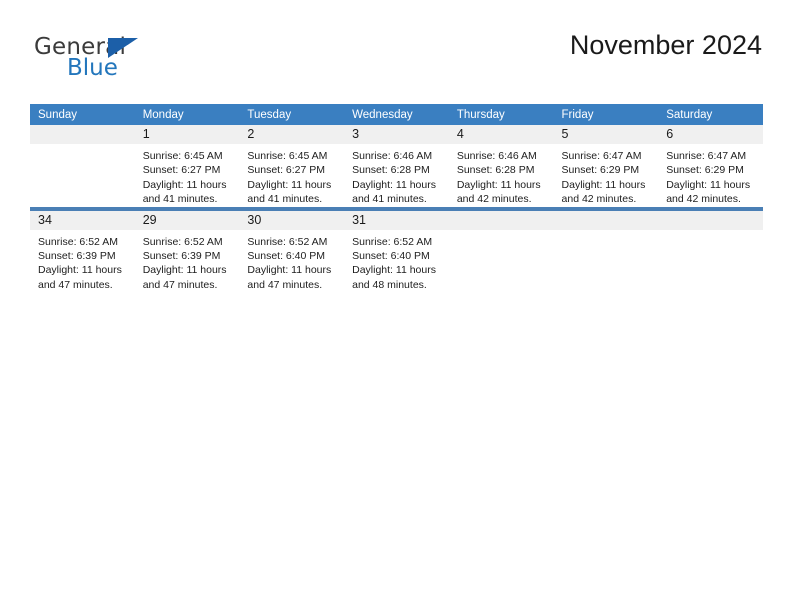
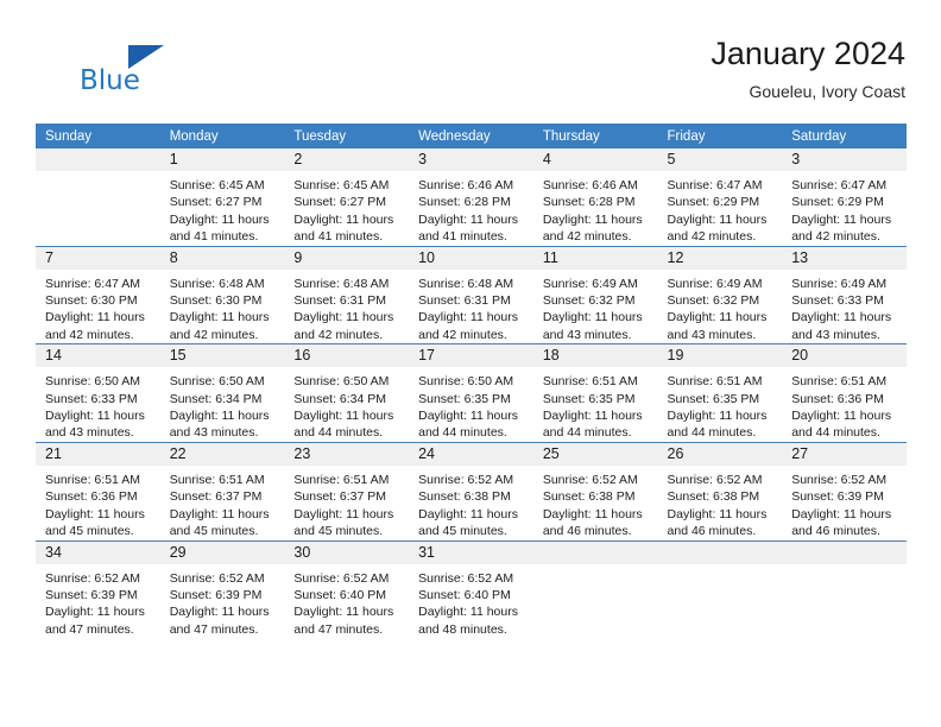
- General
  Blue
- November 2024
+ January 2024
+ Goueleu, Ivory Coast
  Sunday	Monday	Tuesday	Wednesday	Thursday	Friday	Saturday
- 	1Sunrise: 6:45 AMSunset: 6:27 PMDaylight: 11 hoursand 41 minutes.	2Sunrise: 6:45 AMSunset: 6:27 PMDaylight: 11 hoursand 41 minutes.	3Sunrise: 6:46 AMSunset: 6:28 PMDaylight: 11 hoursand 41 minutes.	4Sunrise: 6:46 AMSunset: 6:28 PMDaylight: 11 hoursand 42 minutes.	5Sunrise: 6:47 AMSunset: 6:29 PMDaylight: 11 hoursand 42 minutes.	6Sunrise: 6:47 AMSunset: 6:29 PMDaylight: 11 hoursand 42 minutes.
+ 	1Sunrise: 6:45 AMSunset: 6:27 PMDaylight: 11 hoursand 41 minutes.	2Sunrise: 6:45 AMSunset: 6:27 PMDaylight: 11 hoursand 41 minutes.	3Sunrise: 6:46 AMSunset: 6:28 PMDaylight: 11 hoursand 41 minutes.	4Sunrise: 6:46 AMSunset: 6:28 PMDaylight: 11 hoursand 42 minutes.	5Sunrise: 6:47 AMSunset: 6:29 PMDaylight: 11 hoursand 42 minutes.	3Sunrise: 6:47 AMSunset: 6:29 PMDaylight: 11 hoursand 42 minutes.
+ 7Sunrise: 6:47 AMSunset: 6:30 PMDaylight: 11 hoursand 42 minutes.	8Sunrise: 6:48 AMSunset: 6:30 PMDaylight: 11 hoursand 42 minutes.	9Sunrise: 6:48 AMSunset: 6:31 PMDaylight: 11 hoursand 42 minutes.	10Sunrise: 6:48 AMSunset: 6:31 PMDaylight: 11 hoursand 42 minutes.	11Sunrise: 6:49 AMSunset: 6:32 PMDaylight: 11 hoursand 43 minutes.	12Sunrise: 6:49 AMSunset: 6:32 PMDaylight: 11 hoursand 43 minutes.	13Sunrise: 6:49 AMSunset: 6:33 PMDaylight: 11 hoursand 43 minutes.
+ 14Sunrise: 6:50 AMSunset: 6:33 PMDaylight: 11 hoursand 43 minutes.	15Sunrise: 6:50 AMSunset: 6:34 PMDaylight: 11 hoursand 43 minutes.	16Sunrise: 6:50 AMSunset: 6:34 PMDaylight: 11 hoursand 44 minutes.	17Sunrise: 6:50 AMSunset: 6:35 PMDaylight: 11 hoursand 44 minutes.	18Sunrise: 6:51 AMSunset: 6:35 PMDaylight: 11 hoursand 44 minutes.	19Sunrise: 6:51 AMSunset: 6:35 PMDaylight: 11 hoursand 44 minutes.	20Sunrise: 6:51 AMSunset: 6:36 PMDaylight: 11 hoursand 44 minutes.
+ 21Sunrise: 6:51 AMSunset: 6:36 PMDaylight: 11 hoursand 45 minutes.	22Sunrise: 6:51 AMSunset: 6:37 PMDaylight: 11 hoursand 45 minutes.	23Sunrise: 6:51 AMSunset: 6:37 PMDaylight: 11 hoursand 45 minutes.	24Sunrise: 6:52 AMSunset: 6:38 PMDaylight: 11 hoursand 45 minutes.	25Sunrise: 6:52 AMSunset: 6:38 PMDaylight: 11 hoursand 46 minutes.	26Sunrise: 6:52 AMSunset: 6:38 PMDaylight: 11 hoursand 46 minutes.	27Sunrise: 6:52 AMSunset: 6:39 PMDaylight: 11 hoursand 46 minutes.
  34Sunrise: 6:52 AMSunset: 6:39 PMDaylight: 11 hoursand 47 minutes.	29Sunrise: 6:52 AMSunset: 6:39 PMDaylight: 11 hoursand 47 minutes.	30Sunrise: 6:52 AMSunset: 6:40 PMDaylight: 11 hoursand 47 minutes.	31Sunrise: 6:52 AMSunset: 6:40 PMDaylight: 11 hoursand 48 minutes.
